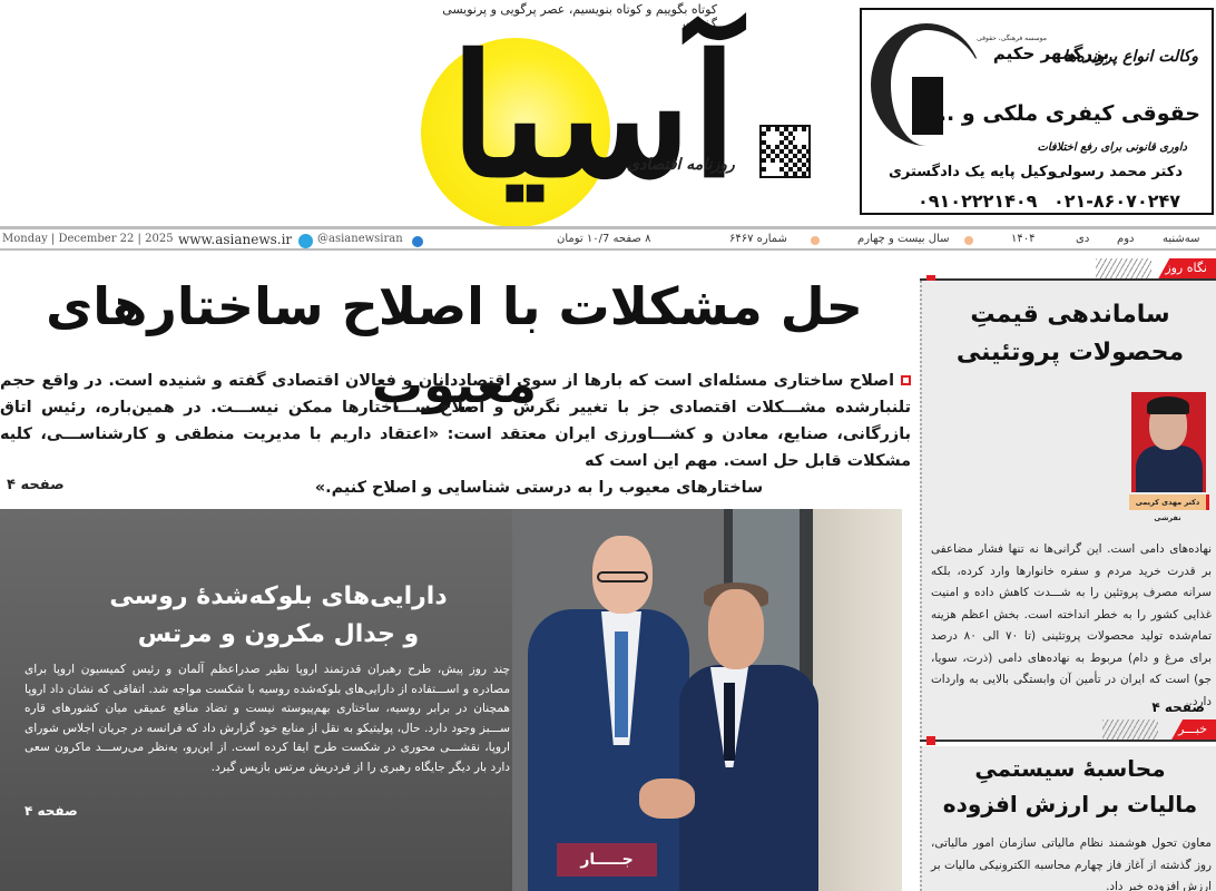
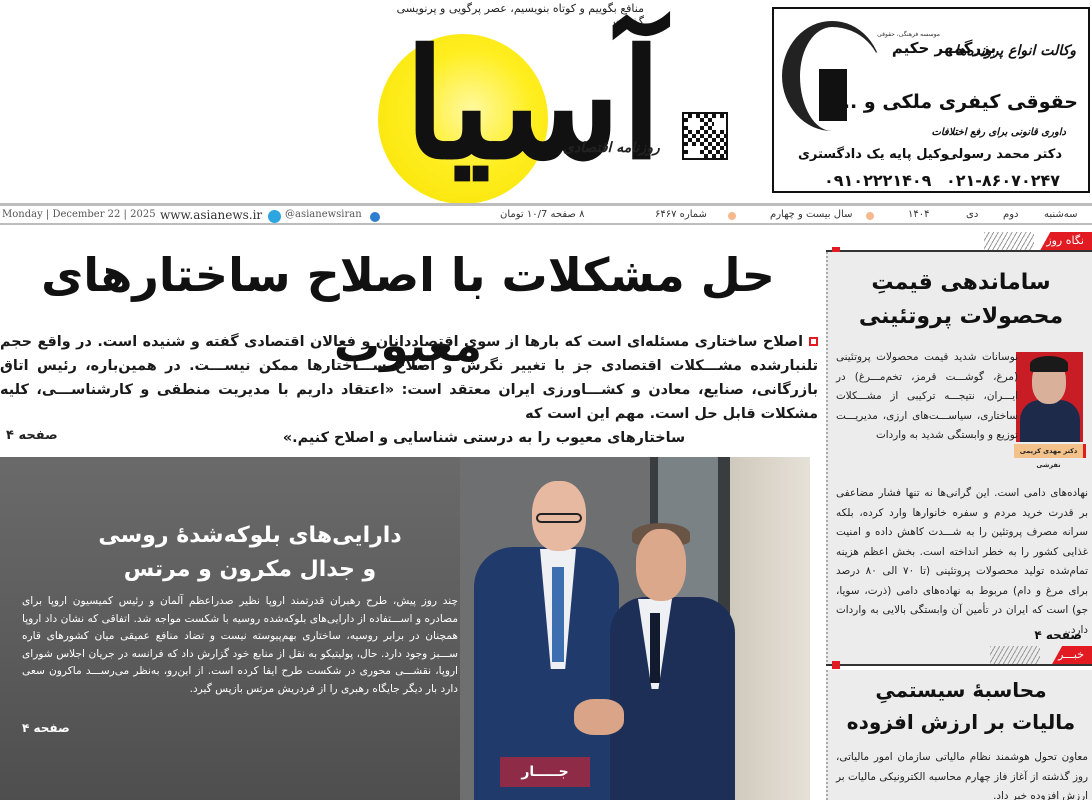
- کوتاه بگوییم و کوتاه بنویسیم، عصر پرگویی و پرنویسی گذشت
+ منافع بگوییم و کوتاه بنویسیم، عصر پرگویی و پرنویسی گذشت
  آسیا
  روامه اقتصادی
  بزرگمهر حکیم
  وکالت انواع پرونده‌ها
  حقوقی کیفری ملکی و ..
  داوری قانونی برای رفع اختلافات
  دکتر محمد رسولی
  وکیل پایه یک دادگستری
  ۰۲۱-۸۶۰۷۰۲۴۷
  ۰۹۱۰۲۲۲۱۴۰۹
  Monday | December 22 | 2025
  www.asianews.ir
  @asianewsiran
  ۸ صفحه ۱۰/7 تومان
  شماره ۶۴۶۷
  سال بیست و چهارم
  ۱۴۰۴
  دی
  دوم
  سه‌شنبه
  حل مشکلات با اصلاح ساختارهای معیوب
  اصلاح ساختاری مسئله‌ای است که بارها از سوی اقتصاددانان و فعالان اقتصادی گفته و شنیده است. در واقع حجم تلنبارشده مشـــکلات اقتصادی جز با تغییر نگرش و اصلاح ســـاختارها ممکن نیســـت. در همین‌باره، رئیس اتاق بازرگانی، صنایع، معادن و کشـــاورزی ایران معتقد است: «اعتقاد داریم با مدیریت منطقی و کارشناســـی، کلیه مشکلات قابل حل است. مهم این است که
  ساختارهای معیوب را به درستی شناسایی و اصلاح کنیم.»
  صفحه ۴
  دارایی‌های بلوکه‌شدهٔ روسی
  و جدال مکرون و مرتس
  چند روز پیش، طرح رهبران قدرتمند اروپا نظیر صدراعظم آلمان و رئیس کمیسیون اروپا برای مصادره و اســـتفاده از دارایی‌های بلوکه‌شده روسیه با شکست مواجه شد. اتفاقی که نشان داد اروپا همچنان در برابر روسیه، ساختاری بهم‌پیوسته نیست و تضاد منافع عمیقی میان کشورهای قاره ســـبز وجود دارد. حال، پولیتیکو به نقل از منابع خود گزارش داد که فرانسه در جریان اجلاس شورای اروپا، نقشـــی محوری در شکست طرح ایفا کرده است. از این‌رو، به‌نظر می‌رســـد ماکرون سعی دارد بار دیگر جایگاه رهبری را از فردریش مرتس بازپس گیرد.
  صفحه ۴
  جـــــار
  نگاه روز
  ساماندهی قیمتِ
  محصولات پروتئینی
  دکتر مهدی کریمی تفرشی
+ نوسانات شدید قیمت محصولات پروتئینی (مرغ، گوشـــت قرمز، تخم‌مـــرغ) در ایـــران، نتیجـــه ترکیبی از مشـــکلات ساختاری، سیاســـت‌های ارزی، مدیریـــت توزیع و وابستگی شدید به واردات
  نهاده‌های دامی است. این گرانی‌ها نه تنها فشار مضاعفی بر قدرت خرید مردم و سفره خانوارها وارد کرده، بلکه سرانه مصرف پروتئین را به شـــدت کاهش داده و امنیت غذایی کشور را به خطر انداخته است. بخش اعظم هزینه تمام‌شده تولید محصولات پروتئینی (تا ۷۰ الی ۸۰ درصد برای مرغ و دام) مربوط به نهاده‌های دامی (ذرت، سویا، جو) است که ایران در تأمین آن وابستگی بالایی به واردات دارد.
  صفحه ۴
  خبـــر
  محاسبهٔ سیستمیِ
  مالیات بر ارزش افزوده
  معاون تحول هوشمند نظام مالیاتی سازمان امور مالیاتی، روز گذشته از آغاز فاز چهارم محاسبه الکترونیکی مالیات بر ارزش افزوده خبر داد.
